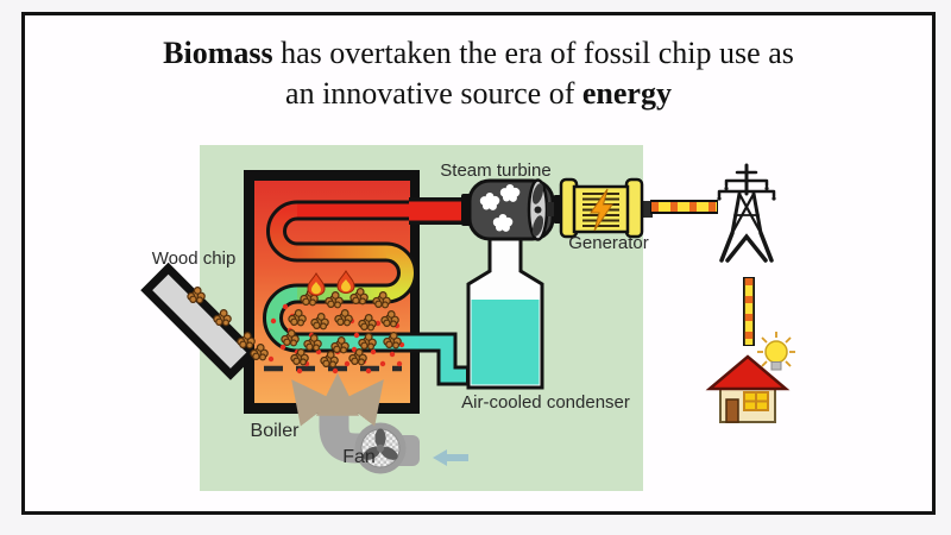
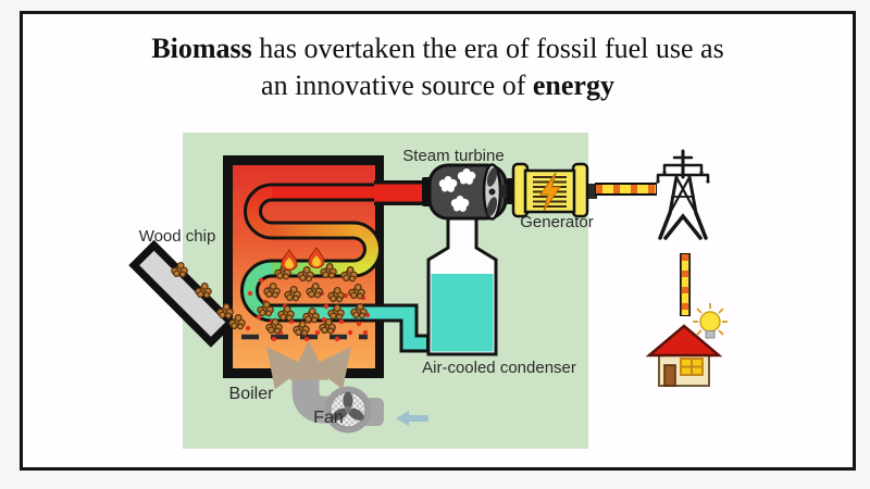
- Biomass has overtaken the era of fossil chip use as
+ Biomass has overtaken the era of fossil fuel use as
  an innovative source of energy
  Wood chip
  Boiler
  Fan
  Steam turbine
  Generator
  Air-cooled condenser
